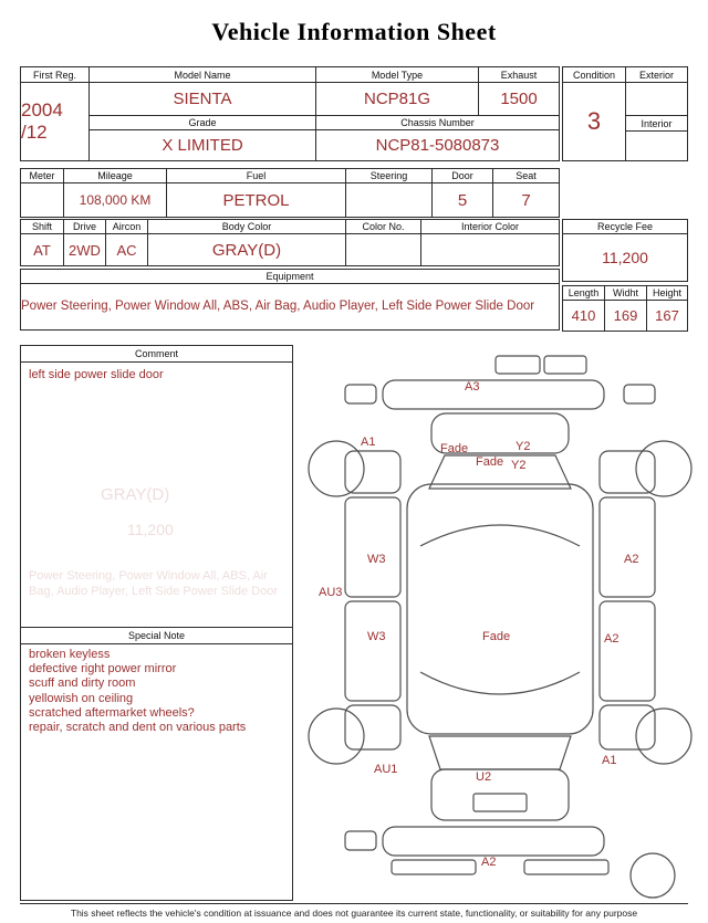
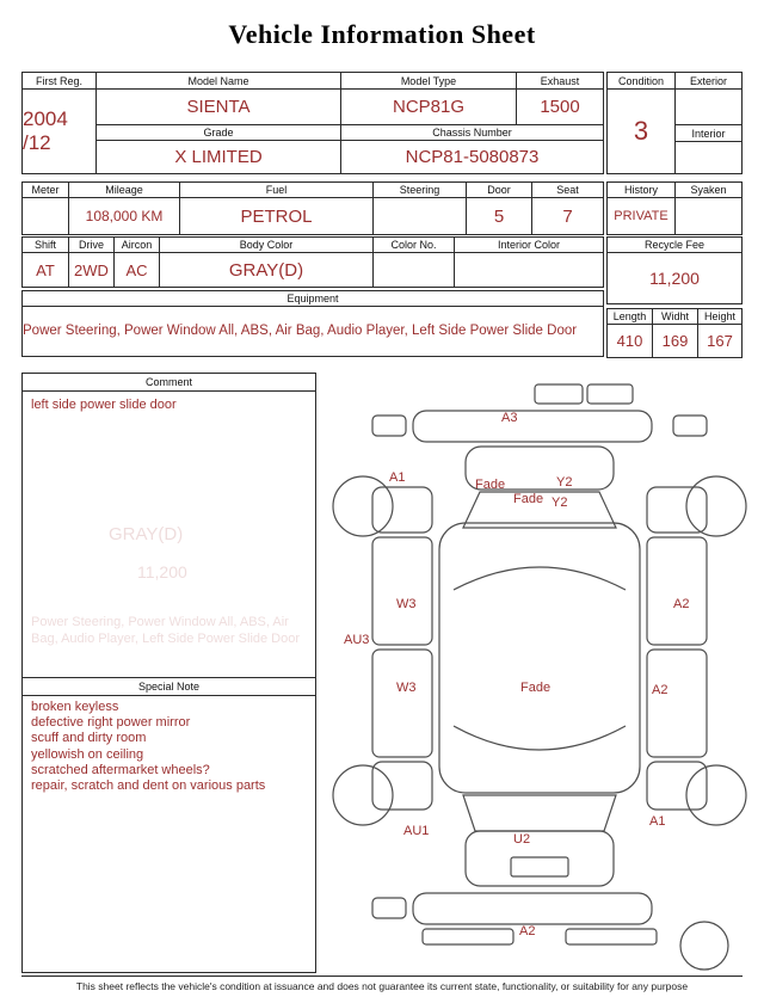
  Vehicle Information Sheet
  First Reg.	Model Name	Model Type	Exhaust
  2004 /12	SIENTA	NCP81G	1500
  Grade	Chassis Number
  X LIMITED	NCP81-5080873
  Condition	Exterior
  3
  Interior
  Meter	Mileage	Fuel	Steering	Door	Seat
  	108,000 KM	PETROL		5	7
+ History	Syaken
+ PRIVATE
  Shift	Drive	Aircon	Body Color	Color No.	Interior Color
  AT	2WD	AC	GRAY(D)
  Recycle Fee
  11,200
  Equipment
  Power Steering, Power Window All, ABS, Air Bag, Audio Player, Left Side Power Slide Door
  Length	Widht	Height
  410	169	167
  Comment
  left side power slide door
  GRAY(D)
  11,200
  Power Steering, Power Window All, ABS, Air Bag, Audio Player, Left Side Power Slide Door
  Special Note
  broken keyless
  defective right power mirror
  scuff and dirty room
  yellowish on ceiling
  scratched aftermarket wheels?
  repair, scratch and dent on various parts
  A3
  A1
  Fade
  Y2
  Fade
  Y2
  W3
  A2
  AU3
  W3
  Fade
  A2
  AU1
  U2
  A1
  A2
  This sheet reflects the vehicle's condition at issuance and does not guarantee its current state, functionality, or suitability for any purpose
